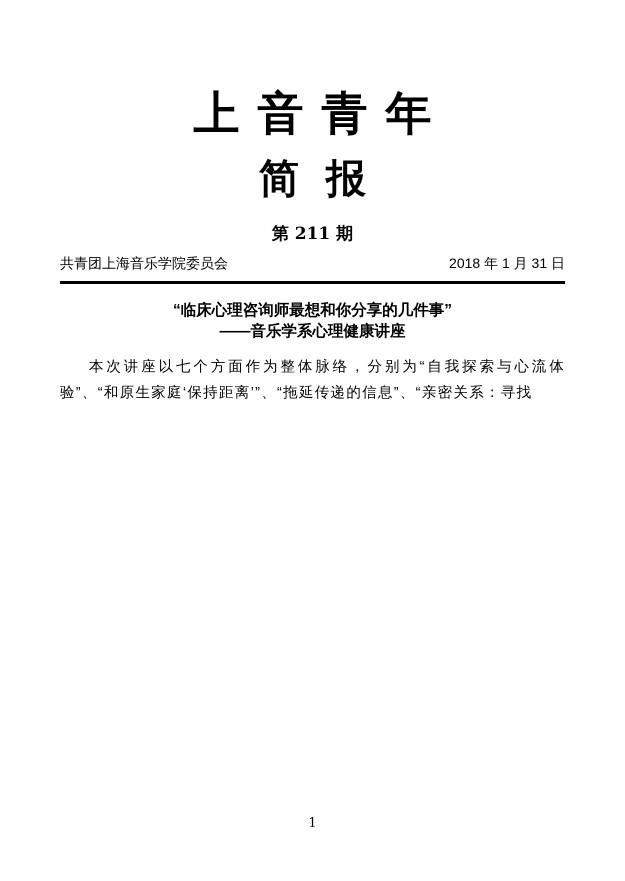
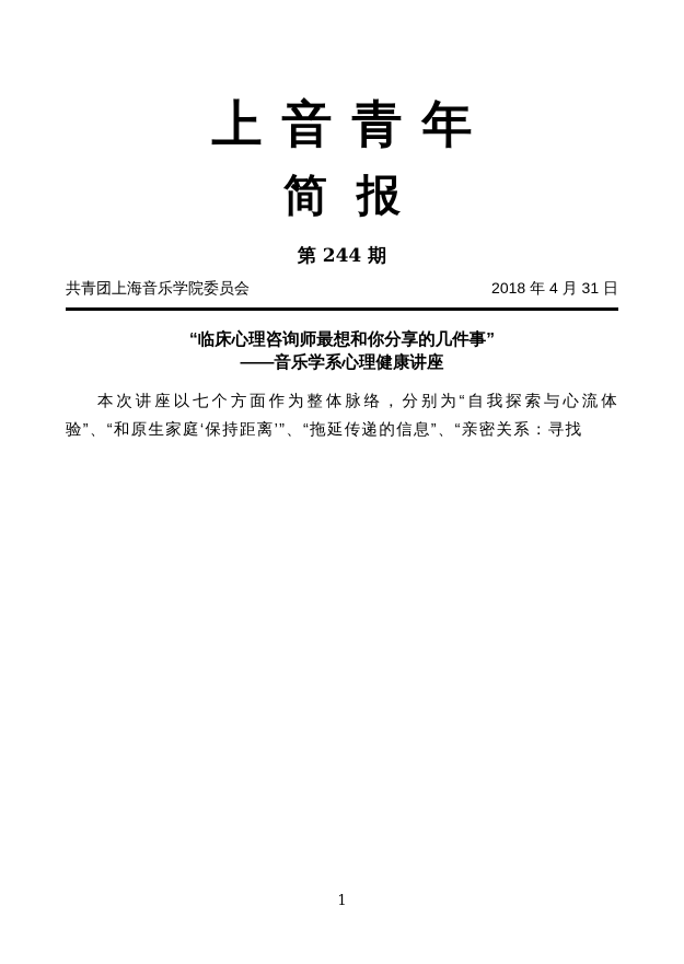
  上音青年
  简 报
- 第 211 期
+ 第 244 期
  共青团上海音乐学院委员会
- 2018 年 1 月 31 日
+ 2018 年 4 月 31 日
  “临床心理咨询师最想和你分享的几件事”
  ——音乐学系心理健康讲座
  本次讲座以七个方面作为整体脉络，分别为“自我探索与心流体验”、“和原生家庭‘保持距离’”、“拖延传递的信息”、“亲密关系：寻找
  1
